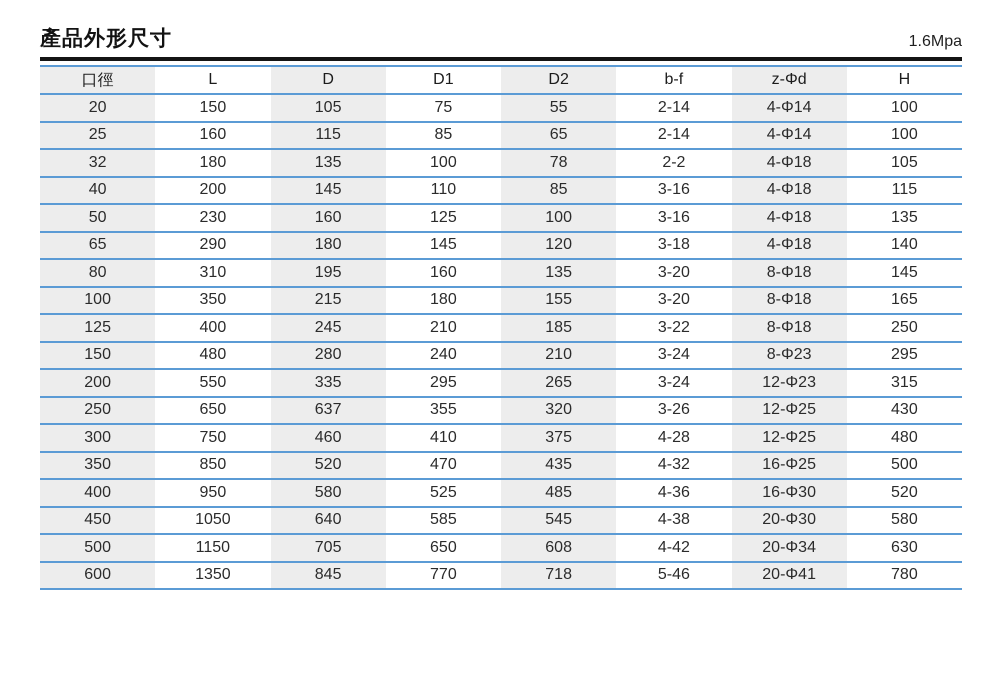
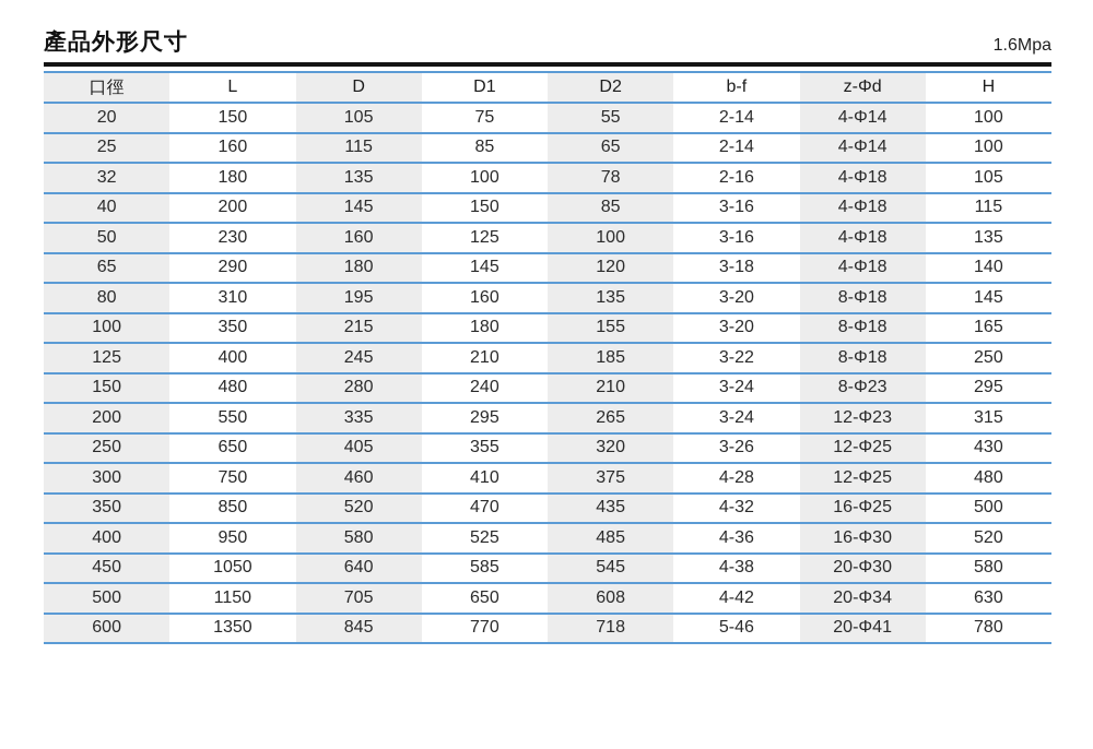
  產品外形尺寸
  1.6Mpa
  口徑	L	D	D1	D2	b-f	z-Φd	H
  20	150	105	75	55	2-14	4-Φ14	100
  25	160	115	85	65	2-14	4-Φ14	100
- 32	180	135	100	78	2-2	4-Φ18	105
+ 32	180	135	100	78	2-16	4-Φ18	105
- 40	200	145	110	85	3-16	4-Φ18	115
+ 40	200	145	150	85	3-16	4-Φ18	115
  50	230	160	125	100	3-16	4-Φ18	135
  65	290	180	145	120	3-18	4-Φ18	140
  80	310	195	160	135	3-20	8-Φ18	145
  100	350	215	180	155	3-20	8-Φ18	165
  125	400	245	210	185	3-22	8-Φ18	250
  150	480	280	240	210	3-24	8-Φ23	295
  200	550	335	295	265	3-24	12-Φ23	315
- 250	650	637	355	320	3-26	12-Φ25	430
+ 250	650	405	355	320	3-26	12-Φ25	430
  300	750	460	410	375	4-28	12-Φ25	480
  350	850	520	470	435	4-32	16-Φ25	500
  400	950	580	525	485	4-36	16-Φ30	520
  450	1050	640	585	545	4-38	20-Φ30	580
  500	1150	705	650	608	4-42	20-Φ34	630
  600	1350	845	770	718	5-46	20-Φ41	780
